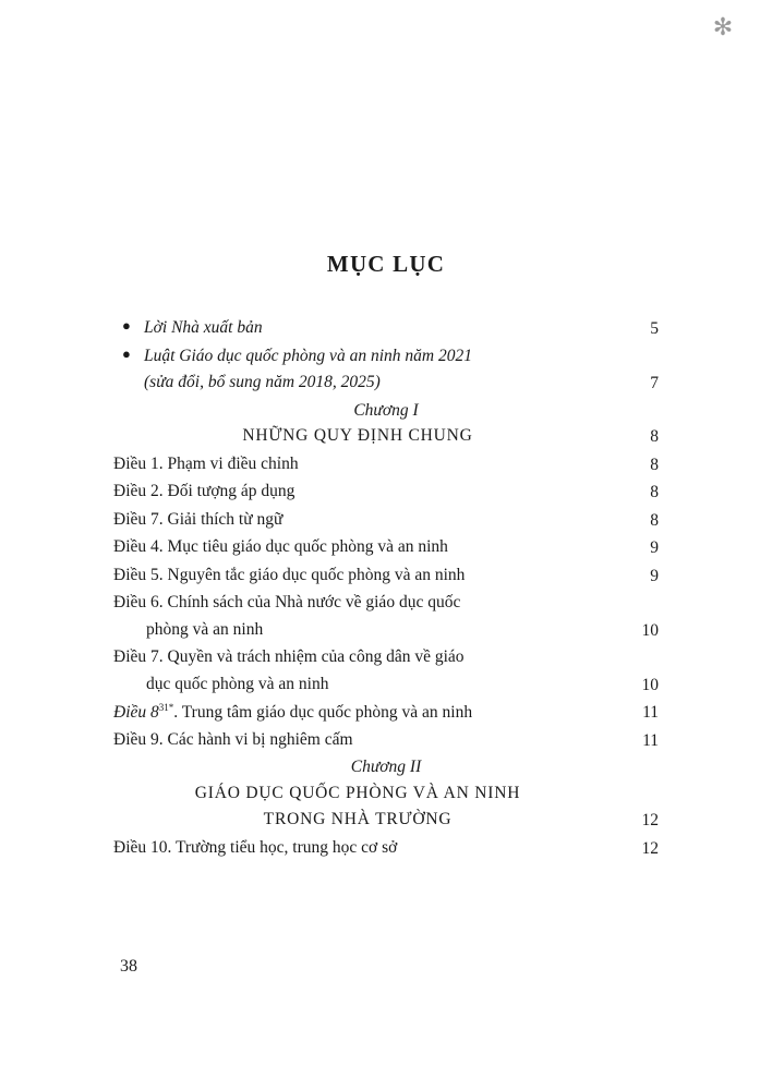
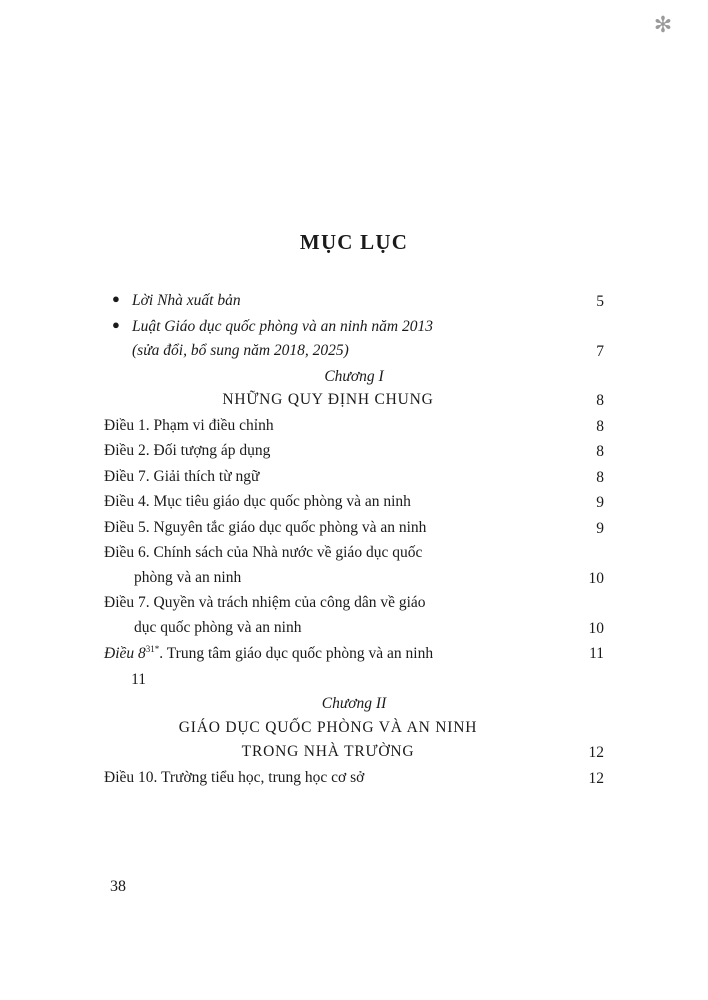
  ✻
  MỤC LỤC
  ●
  Lời Nhà xuất bản
  5
  ●
- Luật Giáo dục quốc phòng và an ninh năm 2021
+ Luật Giáo dục quốc phòng và an ninh năm 2013
  (sửa đổi, bổ sung năm 2018, 2025)
  7
  Chương I
  NHỮNG QUY ĐỊNH CHUNG
  8
  Điều 1. Phạm vi điều chỉnh
  8
  Điều 2. Đối tượng áp dụng
  8
  Điều 7. Giải thích từ ngữ
  8
  Điều 4. Mục tiêu giáo dục quốc phòng và an ninh
  9
  Điều 5. Nguyên tắc giáo dục quốc phòng và an ninh
  9
  Điều 6. Chính sách của Nhà nước về giáo dục quốc
  phòng và an ninh
  10
  Điều 7. Quyền và trách nhiệm của công dân về giáo
  dục quốc phòng và an ninh
  10
  Điều 831*. Trung tâm giáo dục quốc phòng và an ninh
  11
- Điều 9. Các hành vi bị nghiêm cấm
  11
  Chương II
  GIÁO DỤC QUỐC PHÒNG VÀ AN NINH
  TRONG NHÀ TRƯỜNG
  12
  Điều 10. Trường tiểu học, trung học cơ sở
  12
  38
